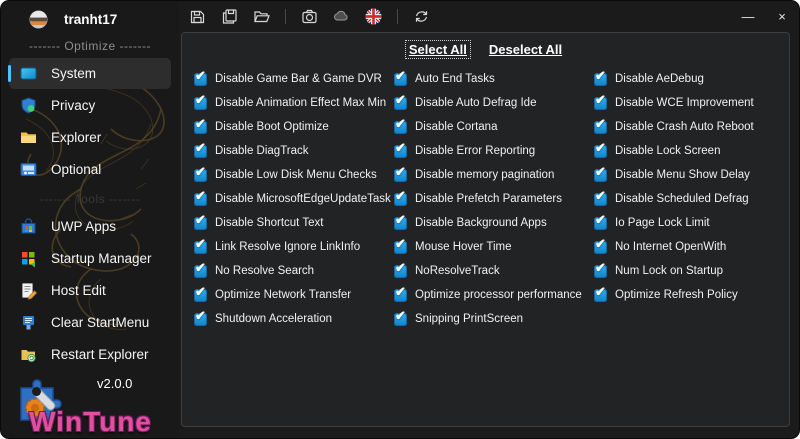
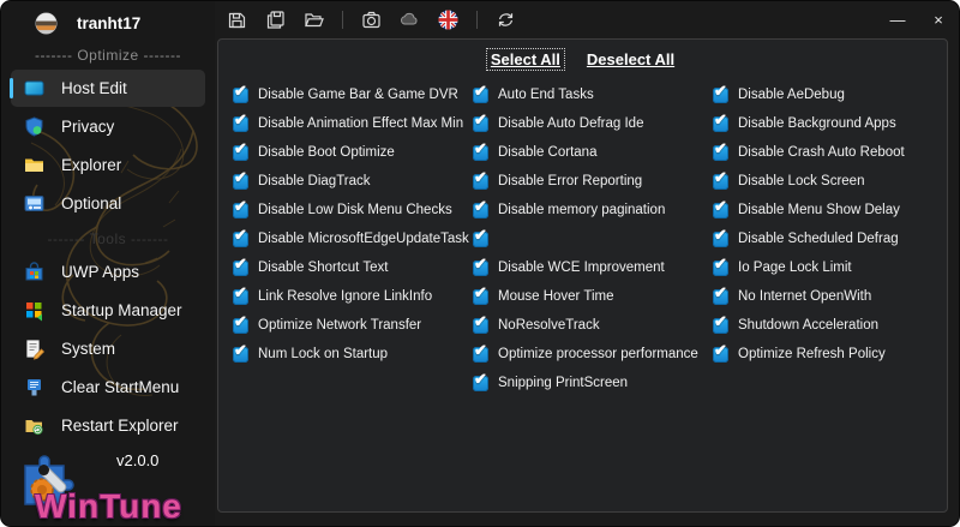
  tranht17
  ------- Optimize -------
- System
+ Host Edit
  Privacy
  Explorer
  Optional
  ------- Tools -------
  UWP Apps
  Startup Manager
- Host Edit
+ System
  Clear StartMenu
  Restart Explorer
  v2.0.0
  WinTune
  —
  ×
  Select All
  Deselect All
  Disable Game Bar & Game DVR
  Disable Animation Effect Max Min
  Disable Boot Optimize
  Disable DiagTrack
  Disable Low Disk Menu Checks
  Disable MicrosoftEdgeUpdateTask
  Disable Shortcut Text
  Link Resolve Ignore LinkInfo
- No Resolve Search
  Optimize Network Transfer
- Shutdown Acceleration
+ Num Lock on Startup
  Auto End Tasks
  Disable Auto Defrag Ide
  Disable Cortana
  Disable Error Reporting
  Disable memory pagination
- Disable Prefetch Parameters
- Disable Background Apps
+ Disable WCE Improvement
  Mouse Hover Time
  NoResolveTrack
  Optimize processor performance
  Snipping PrintScreen
  Disable AeDebug
- Disable WCE Improvement
+ Disable Background Apps
  Disable Crash Auto Reboot
  Disable Lock Screen
  Disable Menu Show Delay
  Disable Scheduled Defrag
  Io Page Lock Limit
  No Internet OpenWith
- Num Lock on Startup
+ Shutdown Acceleration
  Optimize Refresh Policy
